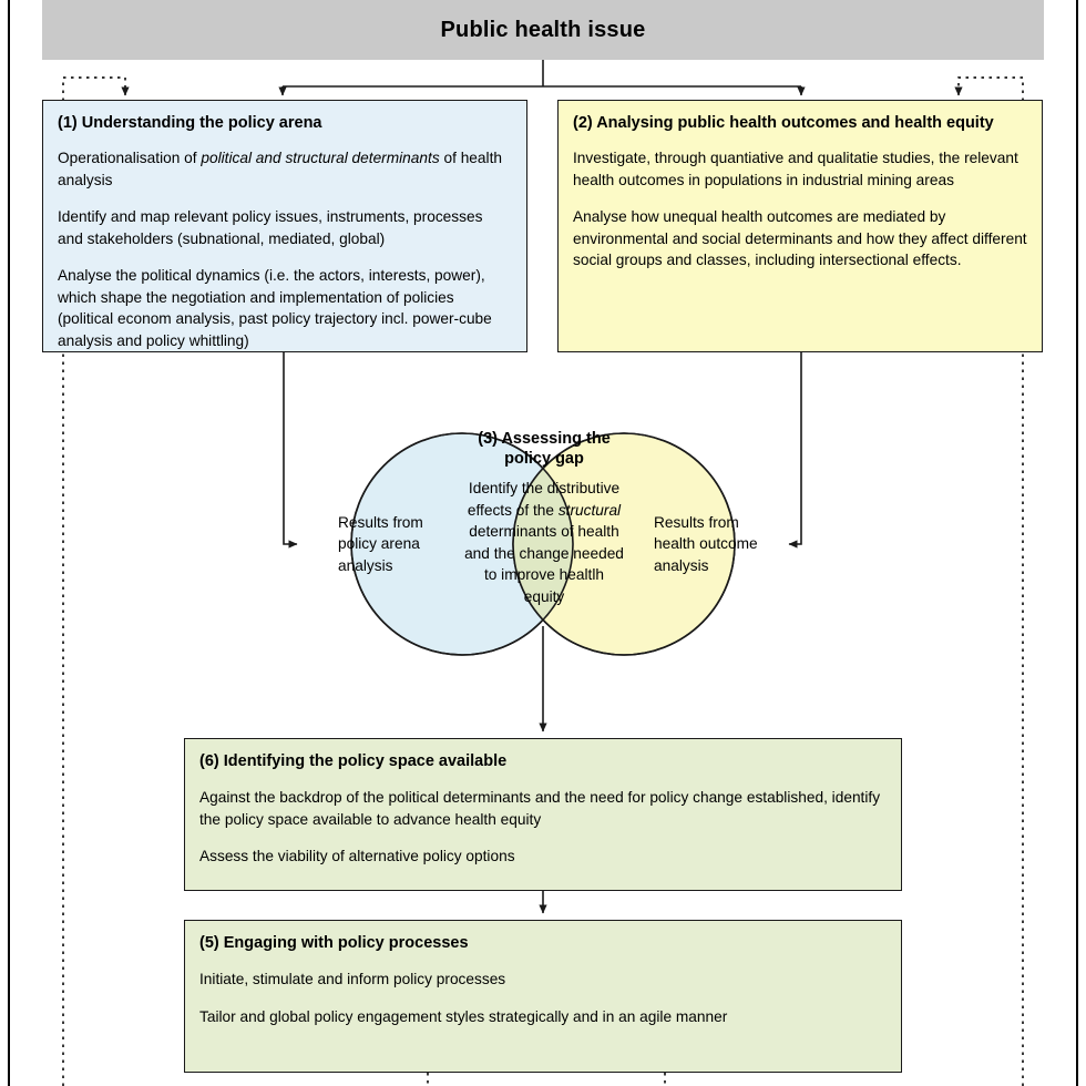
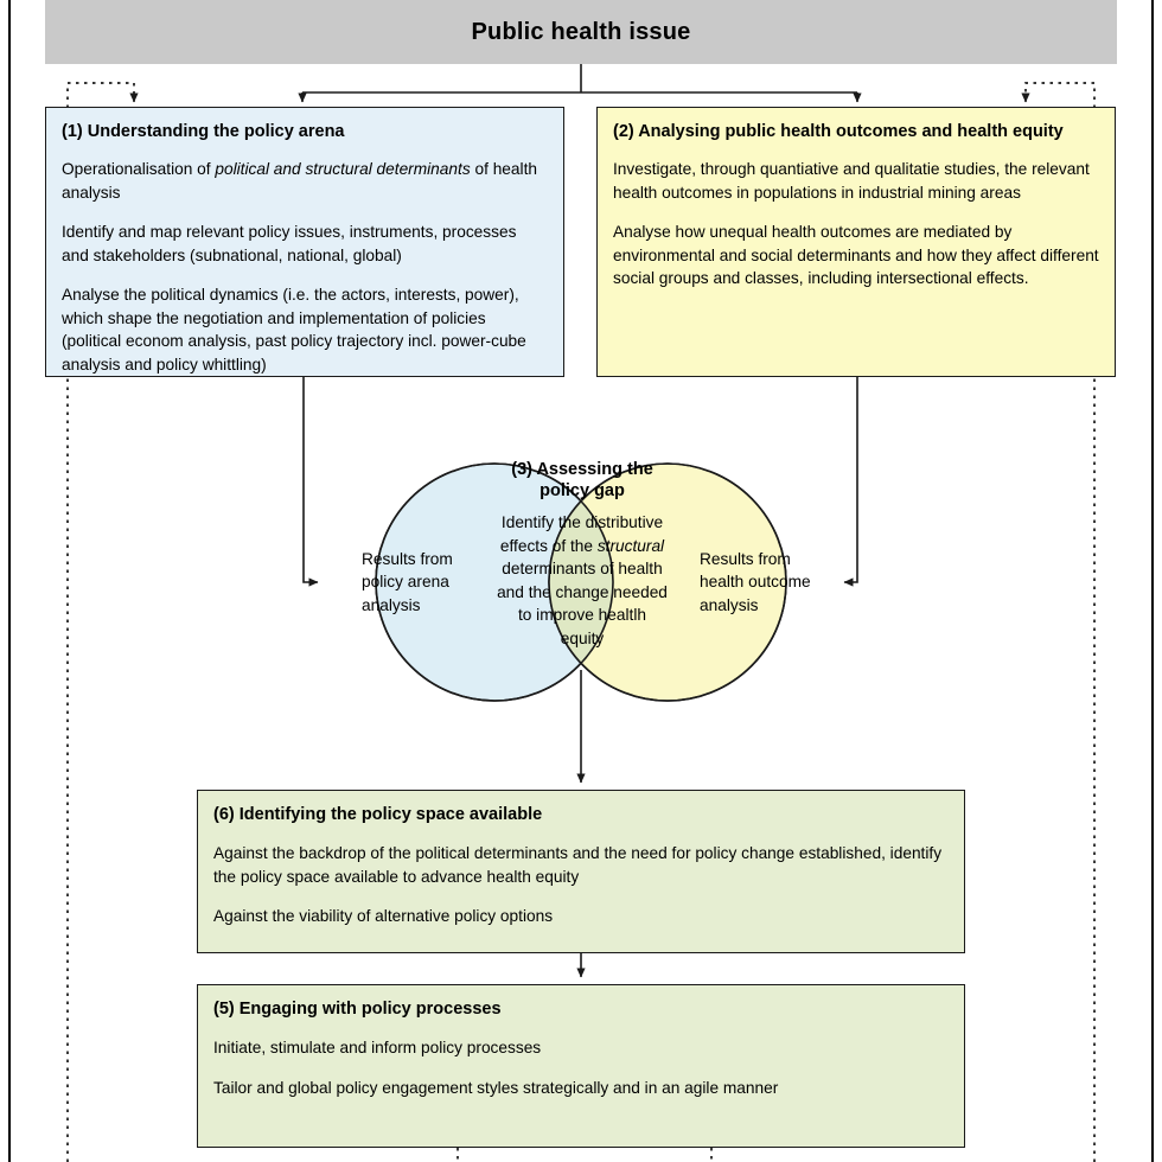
  Public health issue
  (1) Understanding the policy arena
  Operationalisation of political and structural determinants of health analysis
- Identify and map relevant policy issues, instruments, processes and stakeholders (subnational, mediated, global)
+ Identify and map relevant policy issues, instruments, processes and stakeholders (subnational, national, global)
  Analyse the political dynamics (i.e. the actors, interests, power), which shape the negotiation and implementation of policies (political econom analysis, past policy trajectory incl. power-cube analysis and policy whittling)
  (2) Analysing public health outcomes and health equity
  Investigate, through quantiative and qualitatie studies, the relevant health outcomes in populations in industrial mining areas
  Analyse how unequal health outcomes are mediated by environmental and social determinants and how they affect different social groups and classes, including intersectional effects.
  Results from policy arena analysis
  Results from health outcome analysis
  (3) Assessing the policy gap
  Identify the distributive effects of the structural determinants of health and the change needed to improve healtlh equity
  (6) Identifying the policy space available
  Against the backdrop of the political determinants and the need for policy change established, identify the policy space available to advance health equity
- Assess the viability of alternative policy options
+ Against the viability of alternative policy options
  (5) Engaging with policy processes
  Initiate, stimulate and inform policy processes
  Tailor and global policy engagement styles strategically and in an agile manner
